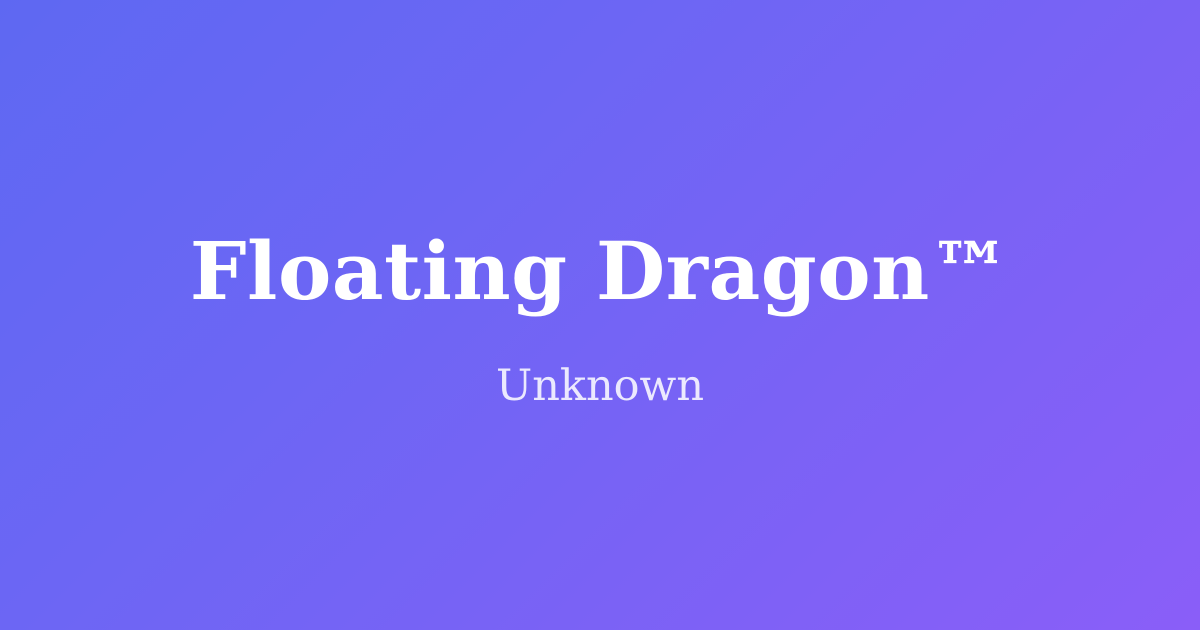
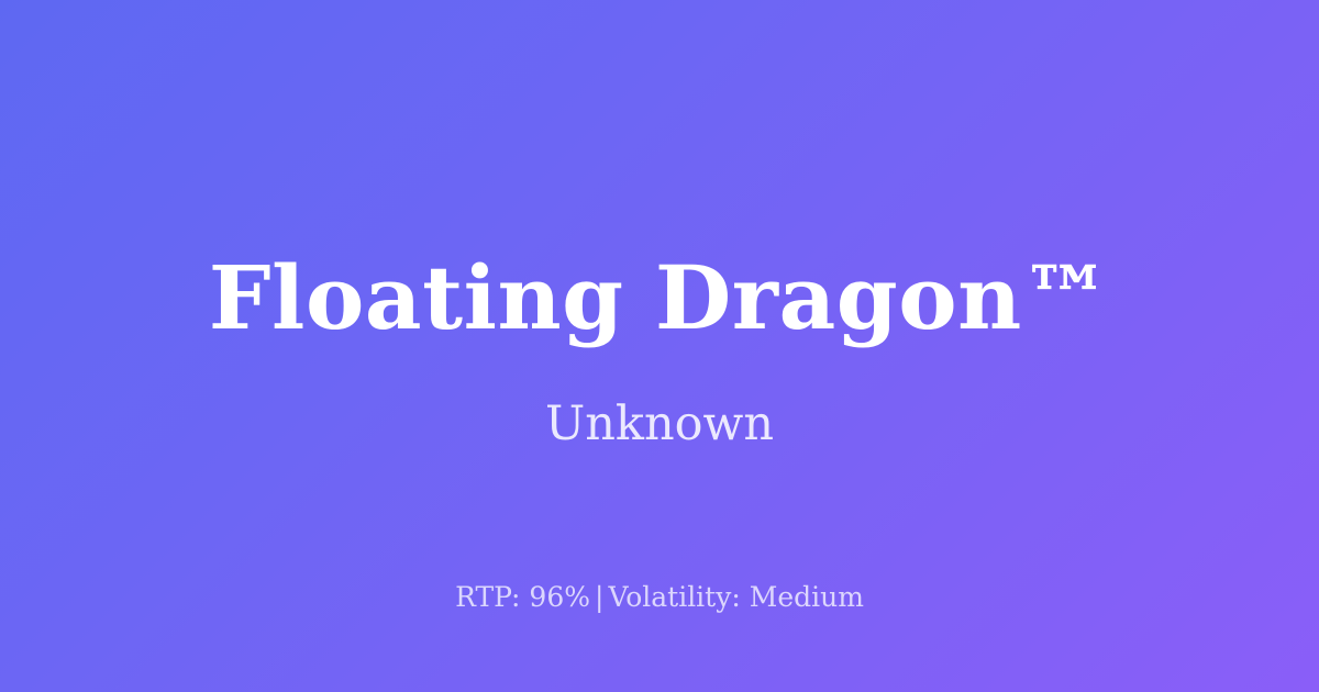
  Floating Dragon™
  Unknown
+ RTP: 96% | Volatility: Medium
